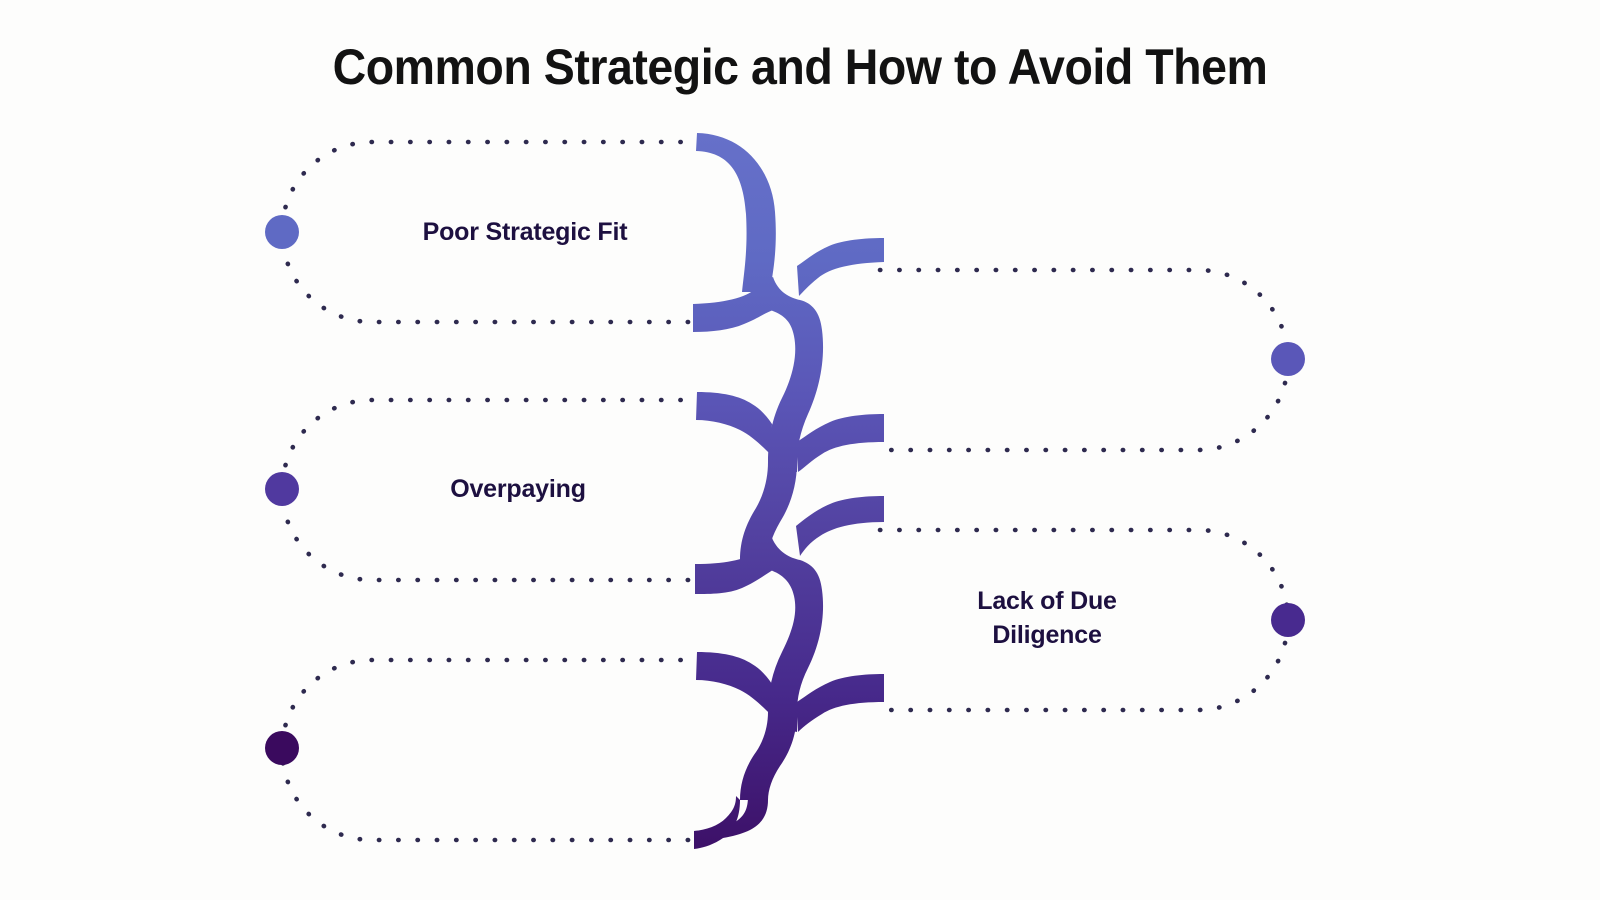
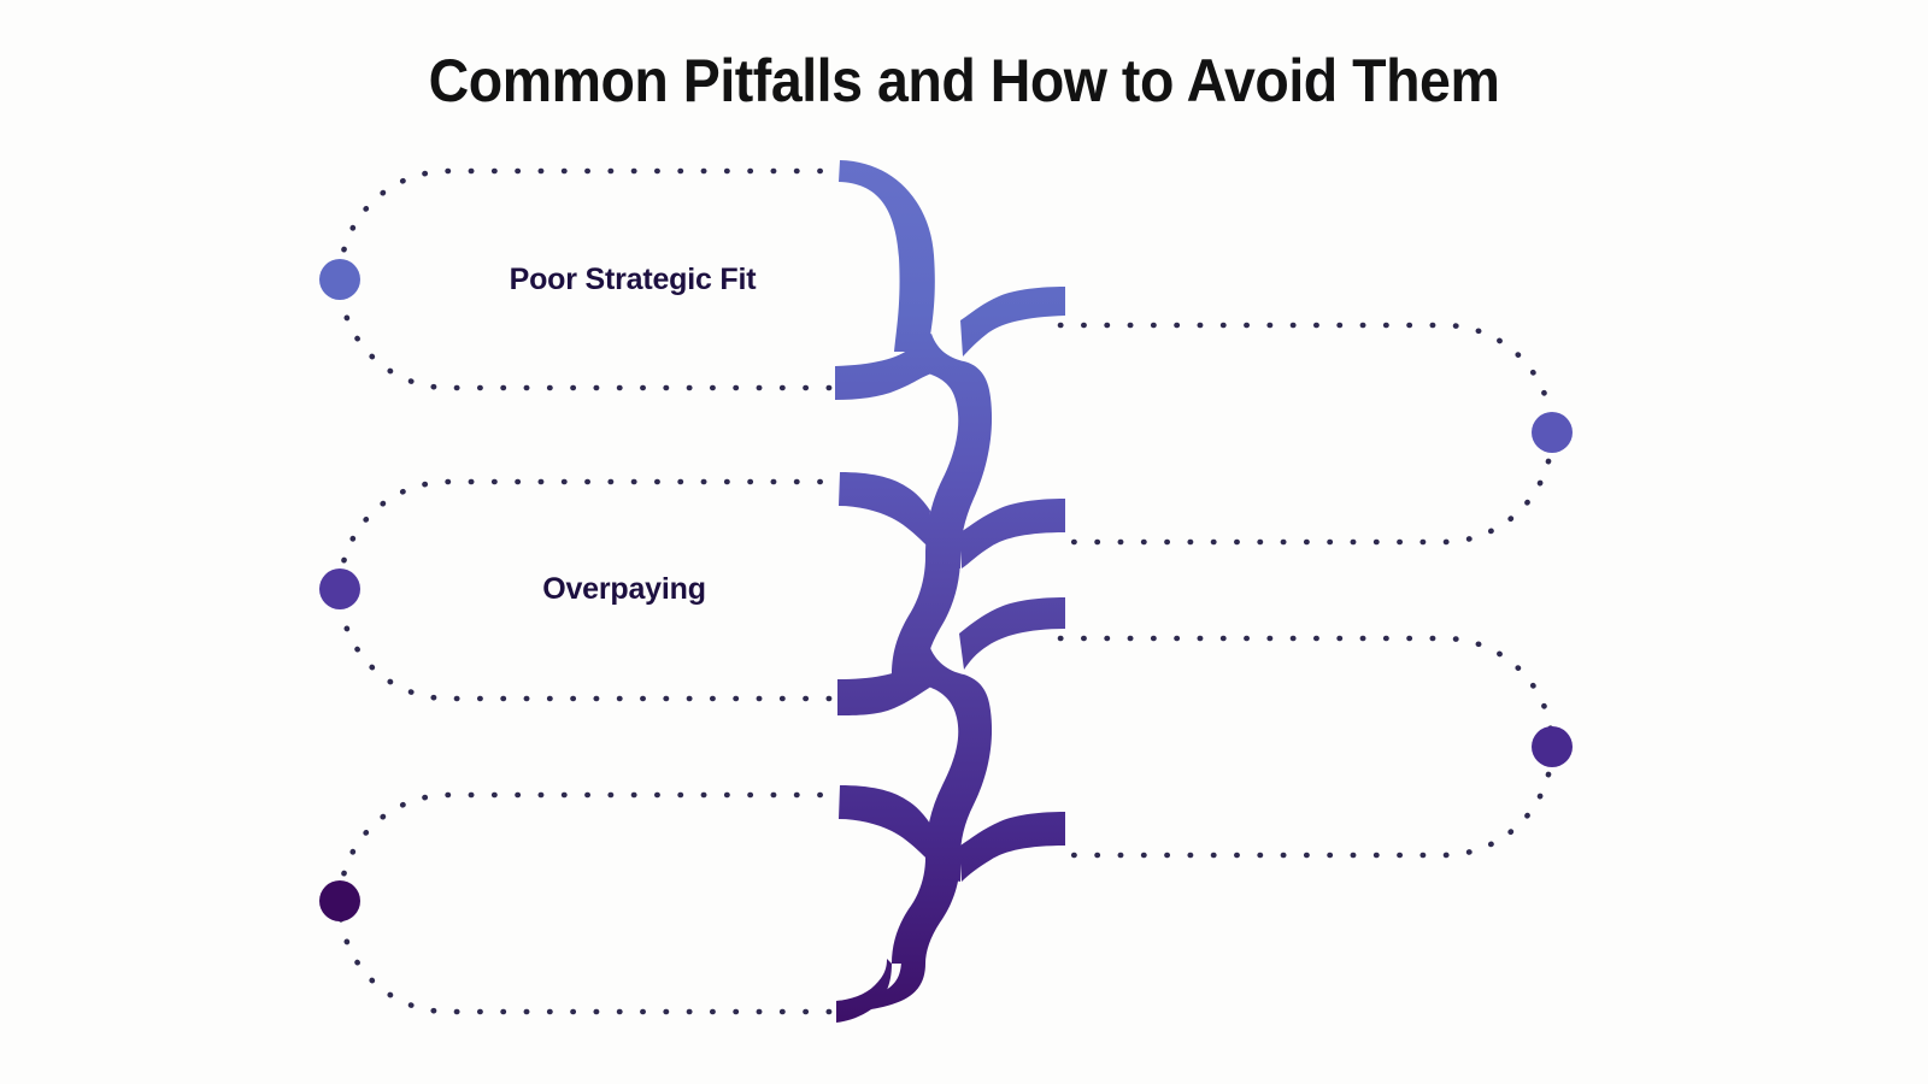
- Common Strategic and How to Avoid Them
+ Common Pitfalls and How to Avoid Them
  Poor Strategic Fit
  Overpaying
- Lack of Due
- Diligence
